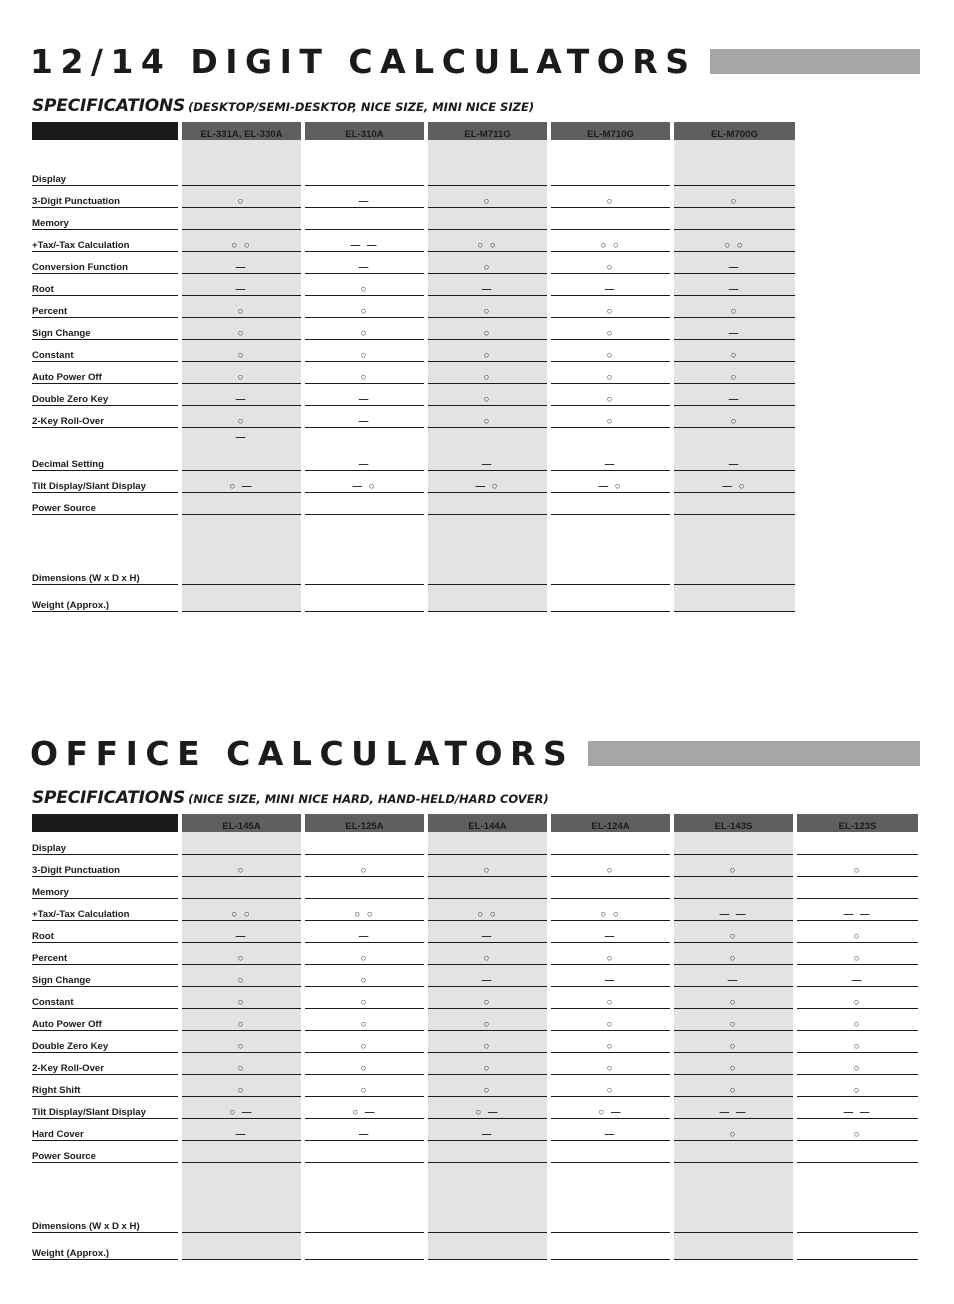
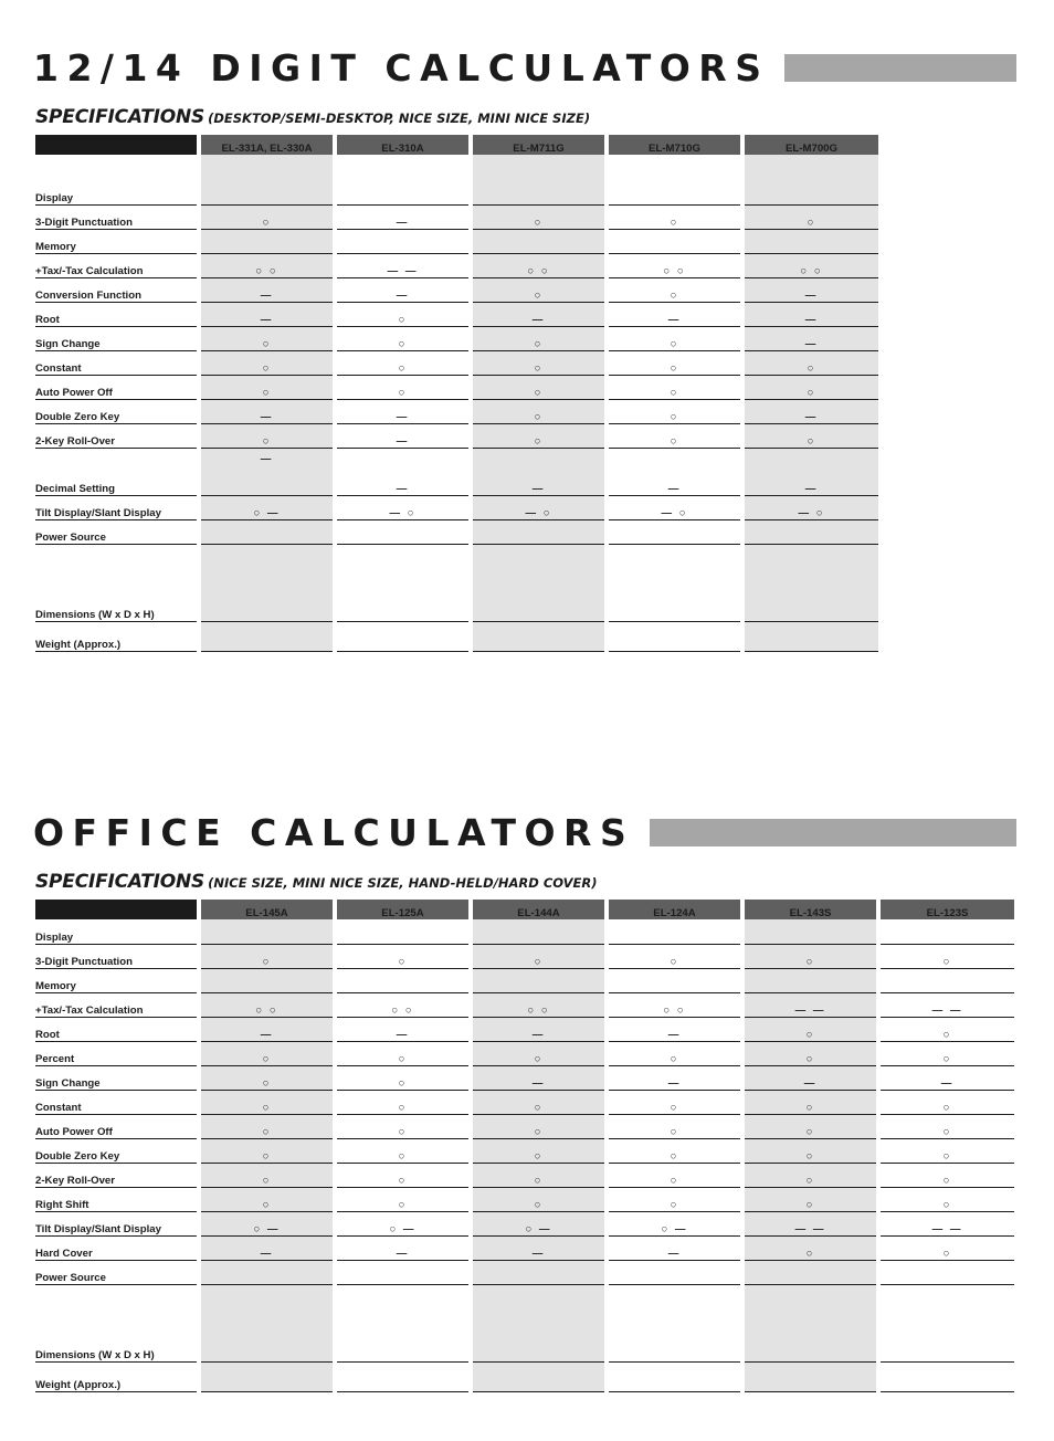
  12/14 DIGIT CALCULATORS
  SPECIFICATIONS (DESKTOP/SEMI-DESKTOP, NICE SIZE, MINI NICE SIZE)
  Model	EL-331A, EL-330A	EL-310A	EL-M711G	EL-M710G	EL-M700G
  Display
  3-Digit Punctuation	○	—	○	○	○
  Memory
  +Tax/-Tax Calculation	○ ○	— —	○ ○	○ ○	○ ○
  Conversion Function	—	—	○	○	—
  Root	—	○	—	—	—
- Percent	○	○	○	○	○
  Sign Change	○	○	○	○	—
  Constant	○	○	○	○	○
  Auto Power Off	○	○	○	○	○
  Double Zero Key	—	—	○	○	—
  2-Key Roll-Over	○	—	○	○	○
  Decimal Setting	—	—	—	—	—
  Tilt Display/Slant Display	○ —	— ○	— ○	— ○	— ○
  Power Source
  Dimensions (W x D x H)
  Weight (Approx.)
  OFFICE CALCULATORS
- SPECIFICATIONS (NICE SIZE, MINI NICE HARD, HAND-HELD/HARD COVER)
+ SPECIFICATIONS (NICE SIZE, MINI NICE SIZE, HAND-HELD/HARD COVER)
  Model	EL-145A	EL-125A	EL-144A	EL-124A	EL-143S	EL-123S
  Display
  3-Digit Punctuation	○	○	○	○	○	○
  Memory
  +Tax/-Tax Calculation	○ ○	○ ○	○ ○	○ ○	— —	— —
  Root	—	—	—	—	○	○
  Percent	○	○	○	○	○	○
  Sign Change	○	○	—	—	—	—
  Constant	○	○	○	○	○	○
  Auto Power Off	○	○	○	○	○	○
  Double Zero Key	○	○	○	○	○	○
  2-Key Roll-Over	○	○	○	○	○	○
  Right Shift	○	○	○	○	○	○
  Tilt Display/Slant Display	○ —	○ —	○ —	○ —	— —	— —
  Hard Cover	—	—	—	—	○	○
  Power Source
  Dimensions (W x D x H)
  Weight (Approx.)
